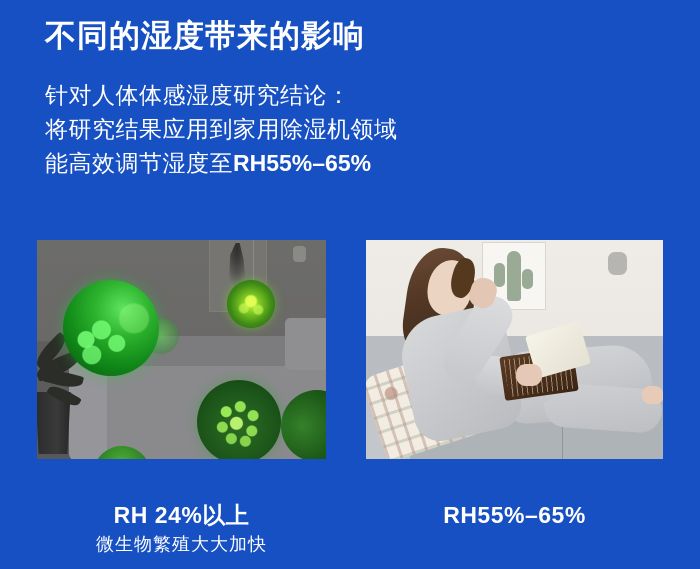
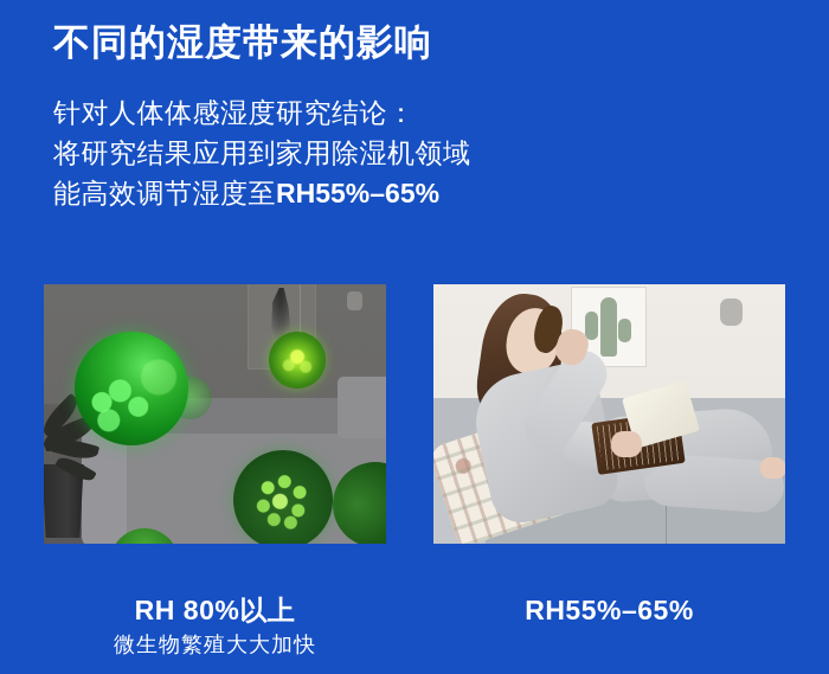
  不同的湿度带来的影响
  针对人体体感湿度研究结论：
  将研究结果应用到家用除湿机领域
  能高效调节湿度至RH55%–65%
- RH 24%以上
+ RH 80%以上
  微生物繁殖大大加快
  RH55%–65%
